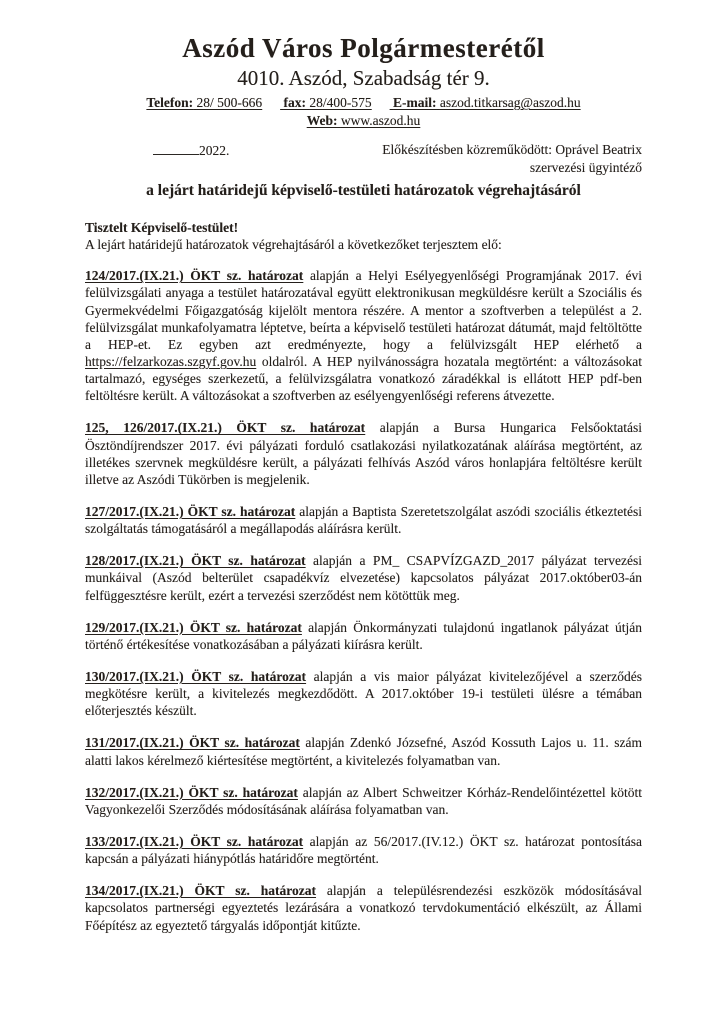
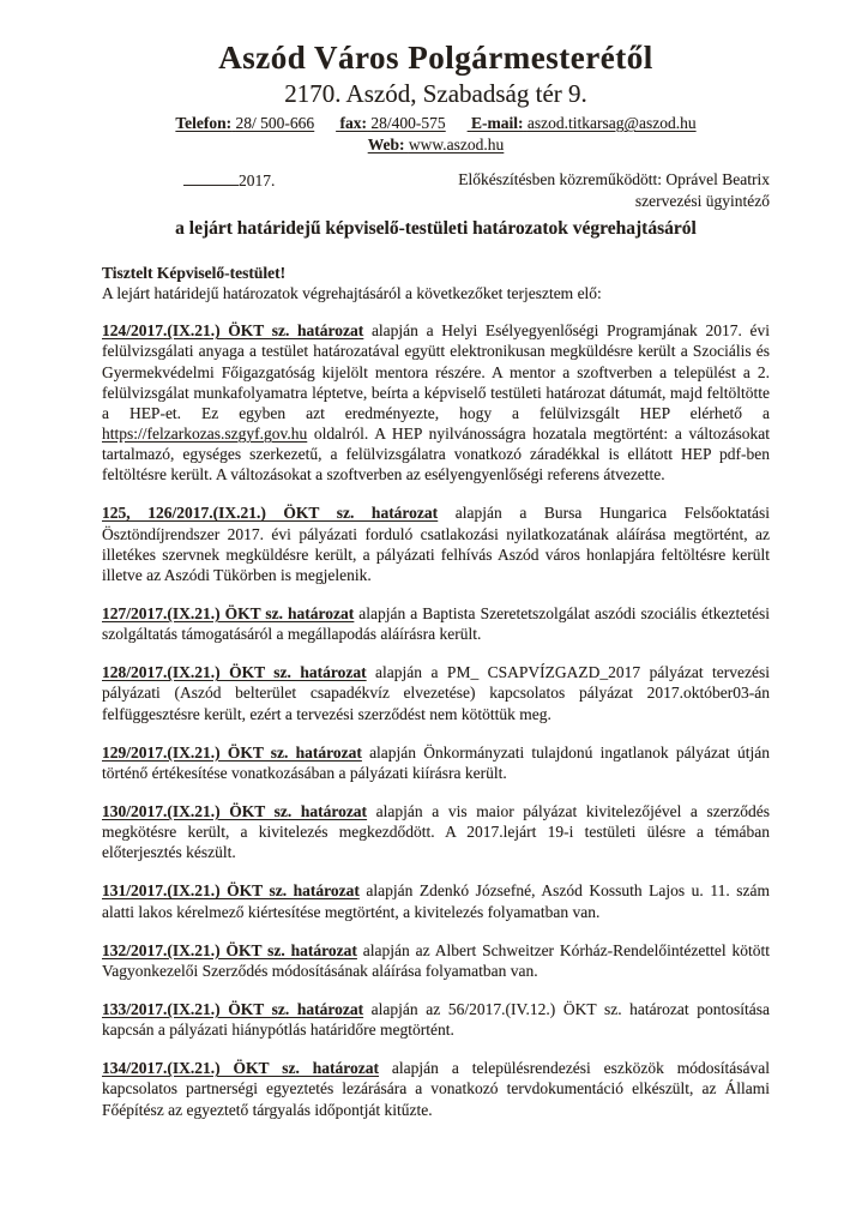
  Aszód Város Polgármesterétől
- 4010. Aszód, Szabadság tér 9.
+ 2170. Aszód, Szabadság tér 9.
  Telefon: 28/ 500-666 fax: 28/400-575 E-mail: aszod.titkarsag@aszod.hu
  Web: www.aszod.hu
- 2022.
+ 2017.
  Előkészítésben közreműködött: Oprável Beatrix
  szervezési ügyintéző
  a lejárt határidejű képviselő-testületi határozatok végrehajtásáról
  Tisztelt Képviselő-testület!
  A lejárt határidejű határozatok végrehajtásáról a következőket terjesztem elő:
  124/2017.(IX.21.) ÖKT sz. határozat alapján a Helyi Esélyegyenlőségi Programjának 2017. évi felülvizsgálati anyaga a testület határozatával együtt elektronikusan megküldésre került a Szociális és Gyermekvédelmi Főigazgatóság kijelölt mentora részére. A mentor a szoftverben a települést a 2. felülvizsgálat munkafolyamatra léptetve, beírta a képviselő testületi határozat dátumát, majd feltöltötte a HEP-et. Ez egyben azt eredményezte, hogy a felülvizsgált HEP elérhető a https://felzarkozas.szgyf.gov.hu oldalról. A HEP nyilvánosságra hozatala megtörtént: a változásokat tartalmazó, egységes szerkezetű, a felülvizsgálatra vonatkozó záradékkal is ellátott HEP pdf-ben feltöltésre került. A változásokat a szoftverben az esélyengyenlőségi referens átvezette.
  125, 126/2017.(IX.21.) ÖKT sz. határozat alapján a Bursa Hungarica Felsőoktatási Ösztöndíjrendszer 2017. évi pályázati forduló csatlakozási nyilatkozatának aláírása megtörtént, az illetékes szervnek megküldésre került, a pályázati felhívás Aszód város honlapjára feltöltésre került illetve az Aszódi Tükörben is megjelenik.
  127/2017.(IX.21.) ÖKT sz. határozat alapján a Baptista Szeretetszolgálat aszódi szociális étkeztetési szolgáltatás támogatásáról a megállapodás aláírásra került.
- 128/2017.(IX.21.) ÖKT sz. határozat alapján a PM_ CSAPVÍZGAZD_2017 pályázat tervezési munkáival (Aszód belterület csapadékvíz elvezetése) kapcsolatos pályázat 2017.október03-án felfüggesztésre került, ezért a tervezési szerződést nem kötöttük meg.
+ 128/2017.(IX.21.) ÖKT sz. határozat alapján a PM_ CSAPVÍZGAZD_2017 pályázat tervezési pályázati (Aszód belterület csapadékvíz elvezetése) kapcsolatos pályázat 2017.október03-án felfüggesztésre került, ezért a tervezési szerződést nem kötöttük meg.
  129/2017.(IX.21.) ÖKT sz. határozat alapján Önkormányzati tulajdonú ingatlanok pályázat útján történő értékesítése vonatkozásában a pályázati kiírásra került.
- 130/2017.(IX.21.) ÖKT sz. határozat alapján a vis maior pályázat kivitelezőjével a szerződés megkötésre került, a kivitelezés megkezdődött. A 2017.október 19-i testületi ülésre a témában előterjesztés készült.
+ 130/2017.(IX.21.) ÖKT sz. határozat alapján a vis maior pályázat kivitelezőjével a szerződés megkötésre került, a kivitelezés megkezdődött. A 2017.lejárt 19-i testületi ülésre a témában előterjesztés készült.
  131/2017.(IX.21.) ÖKT sz. határozat alapján Zdenkó Józsefné, Aszód Kossuth Lajos u. 11. szám alatti lakos kérelmező kiértesítése megtörtént, a kivitelezés folyamatban van.
  132/2017.(IX.21.) ÖKT sz. határozat alapján az Albert Schweitzer Kórház-Rendelőintézettel kötött Vagyonkezelői Szerződés módosításának aláírása folyamatban van.
  133/2017.(IX.21.) ÖKT sz. határozat alapján az 56/2017.(IV.12.) ÖKT sz. határozat pontosítása kapcsán a pályázati hiánypótlás határidőre megtörtént.
  134/2017.(IX.21.) ÖKT sz. határozat alapján a településrendezési eszközök módosításával kapcsolatos partnerségi egyeztetés lezárására a vonatkozó tervdokumentáció elkészült, az Állami Főépítész az egyeztető tárgyalás időpontját kitűzte.
